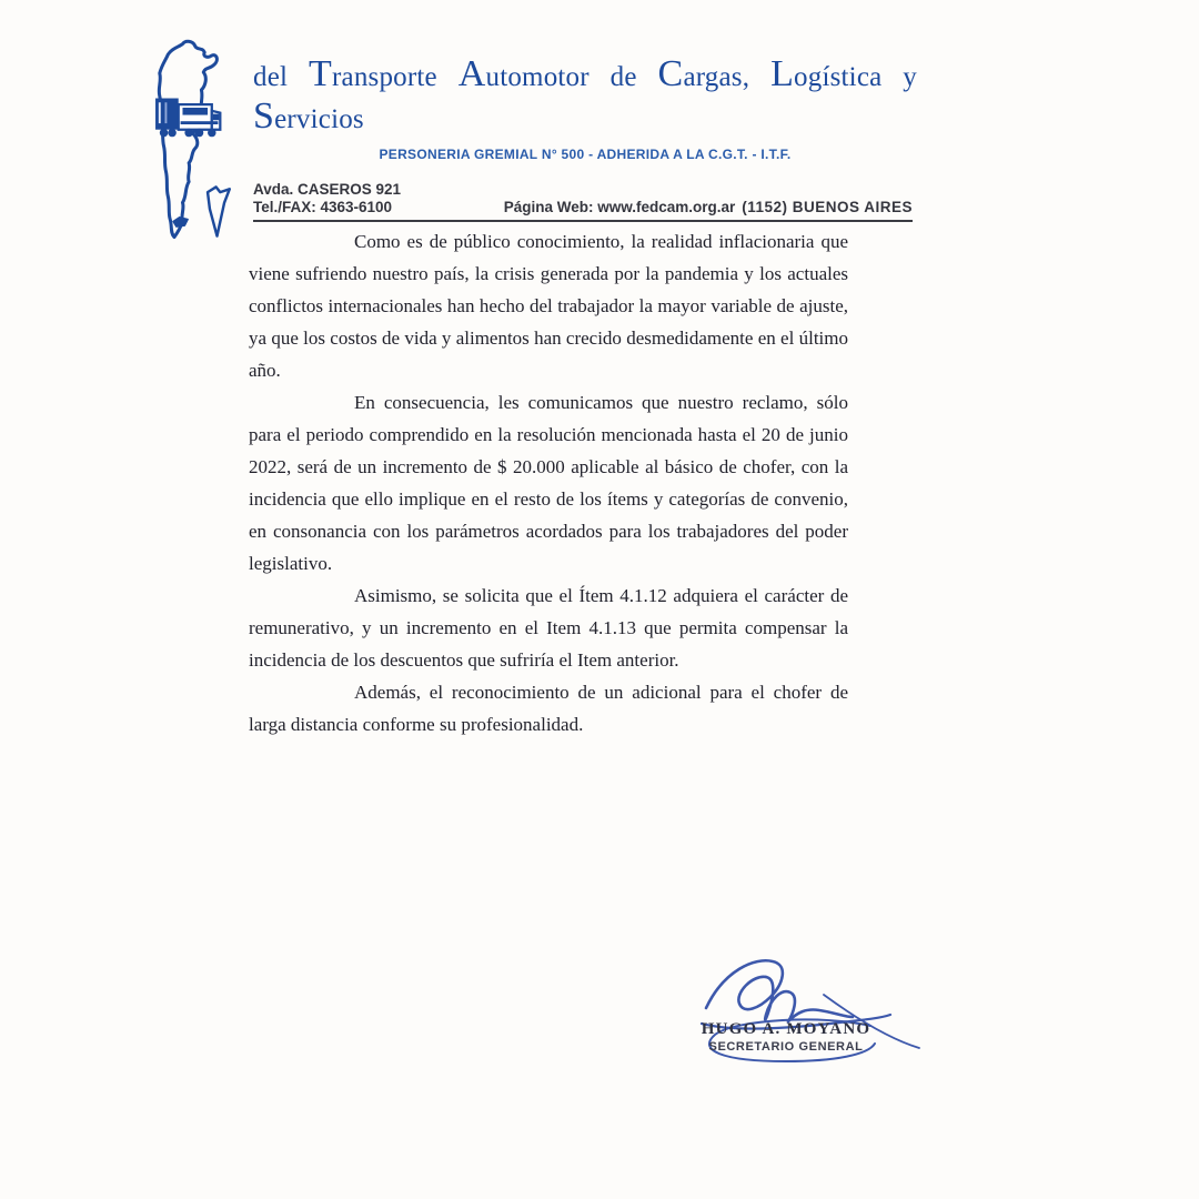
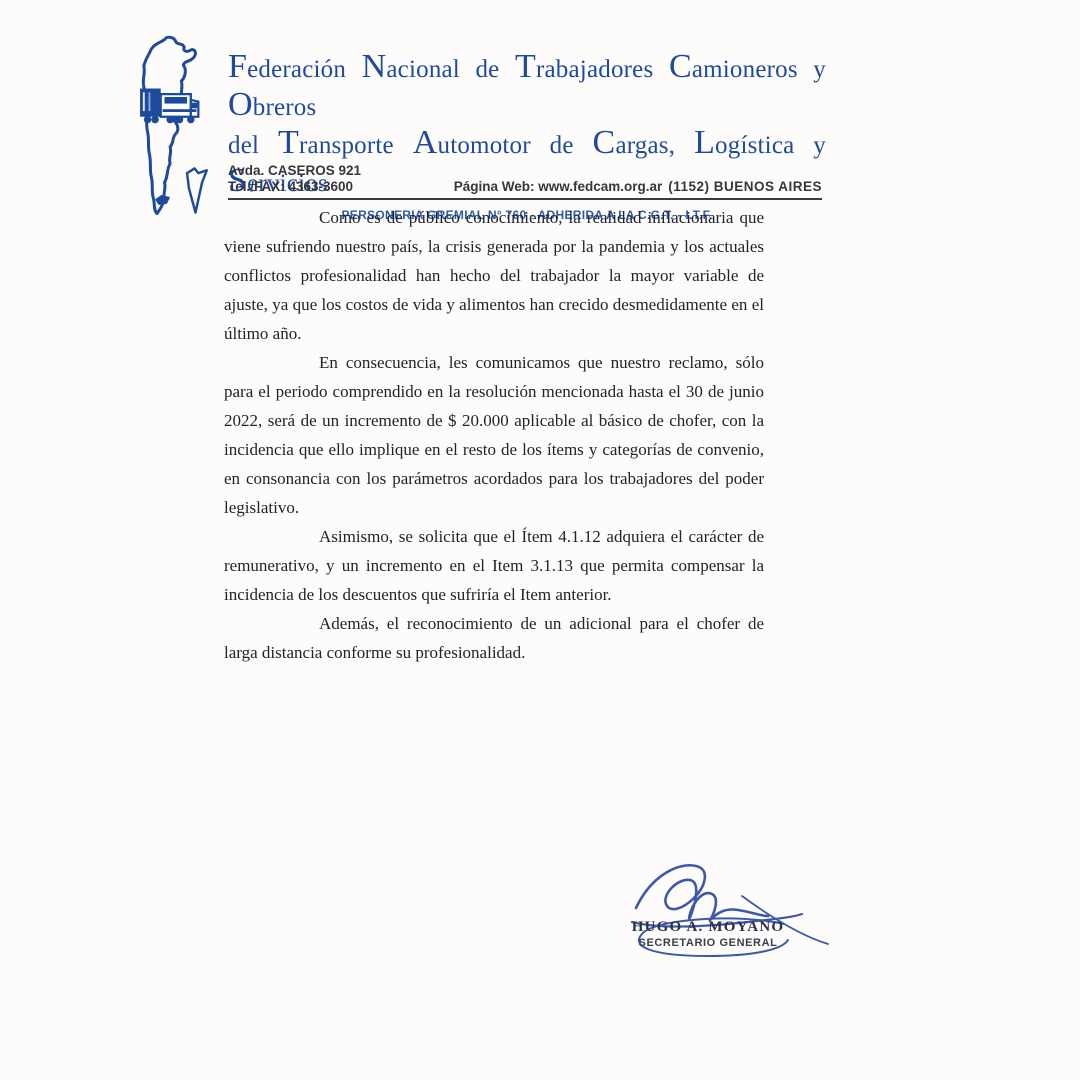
+ Federación Nacional de Trabajadores Camioneros y Obreros
  del Transporte Automotor de Cargas, Logística y Servicios
- PERSONERIA GREMIAL N° 500 - ADHERIDA A LA C.G.T. - I.T.F.
+ PERSONERIA GREMIAL N° 760 - ADHERIDA A LA C.G.T. - I.T.F.
  Avda. CASEROS 921
- Tel./FAX: 4363-6100
+ Tel./FAX: 4363-3600
  Página Web: www.fedcam.org.ar
  (1152) BUENOS AIRES
- Como es de público conocimiento, la realidad inflacionaria que viene sufriendo nuestro país, la crisis generada por la pandemia y los actuales conflictos internacionales han hecho del trabajador la mayor variable de ajuste, ya que los costos de vida y alimentos han crecido desmedidamente en el último año.
+ Como es de público conocimiento, la realidad inflacionaria que viene sufriendo nuestro país, la crisis generada por la pandemia y los actuales conflictos profesionalidad han hecho del trabajador la mayor variable de ajuste, ya que los costos de vida y alimentos han crecido desmedidamente en el último año.
- En consecuencia, les comunicamos que nuestro reclamo, sólo para el periodo comprendido en la resolución mencionada hasta el 20 de junio 2022, será de un incremento de $ 20.000 aplicable al básico de chofer, con la incidencia que ello implique en el resto de los ítems y categorías de convenio, en consonancia con los parámetros acordados para los trabajadores del poder legislativo.
+ En consecuencia, les comunicamos que nuestro reclamo, sólo para el periodo comprendido en la resolución mencionada hasta el 30 de junio 2022, será de un incremento de $ 20.000 aplicable al básico de chofer, con la incidencia que ello implique en el resto de los ítems y categorías de convenio, en consonancia con los parámetros acordados para los trabajadores del poder legislativo.
- Asimismo, se solicita que el Ítem 4.1.12 adquiera el carácter de remunerativo, y un incremento en el Item 4.1.13 que permita compensar la incidencia de los descuentos que sufriría el Item anterior.
+ Asimismo, se solicita que el Ítem 4.1.12 adquiera el carácter de remunerativo, y un incremento en el Item 3.1.13 que permita compensar la incidencia de los descuentos que sufriría el Item anterior.
  Además, el reconocimiento de un adicional para el chofer de larga distancia conforme su profesionalidad.
  HUGO A. MOYANO
  SECRETARIO GENERAL
